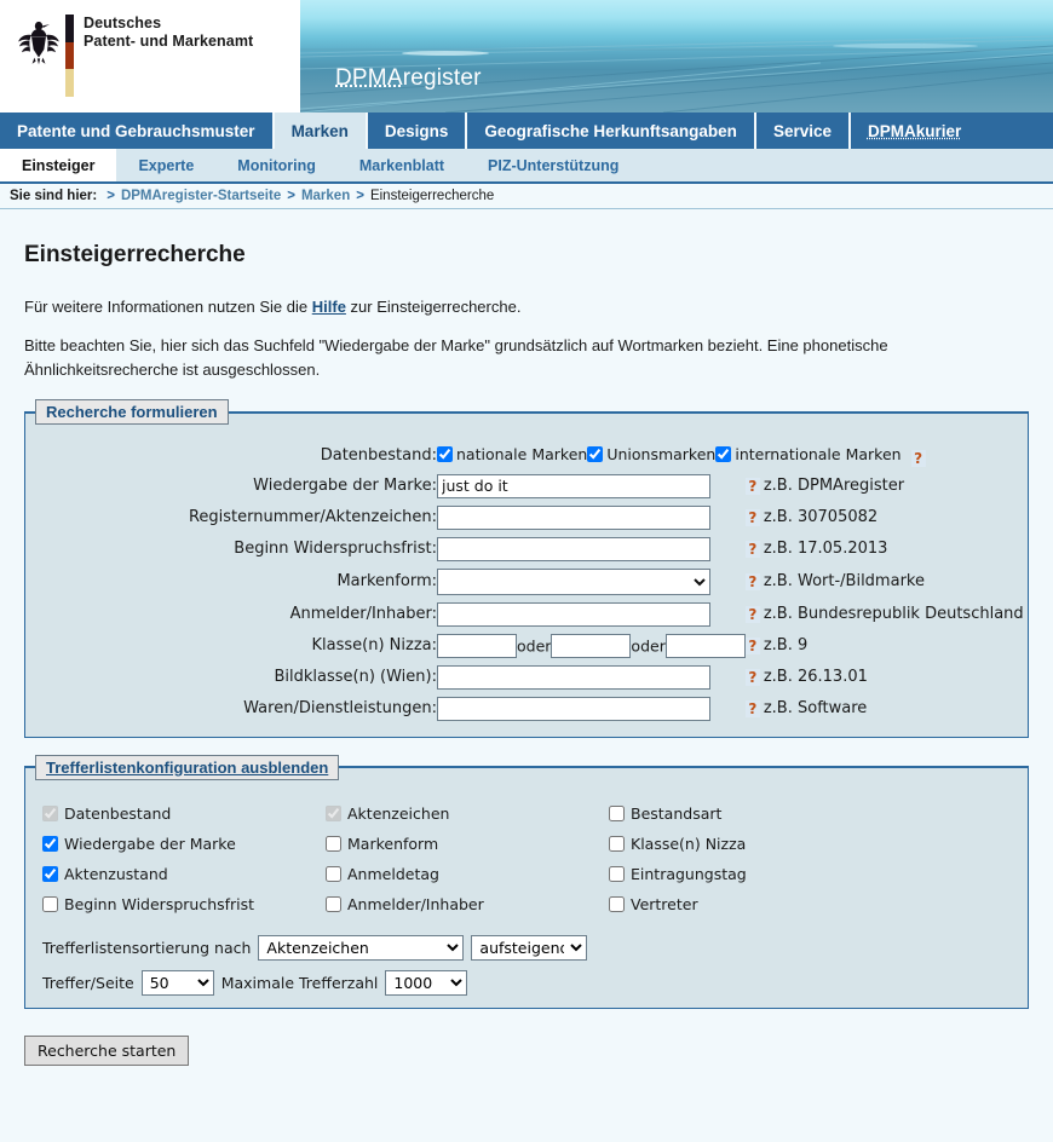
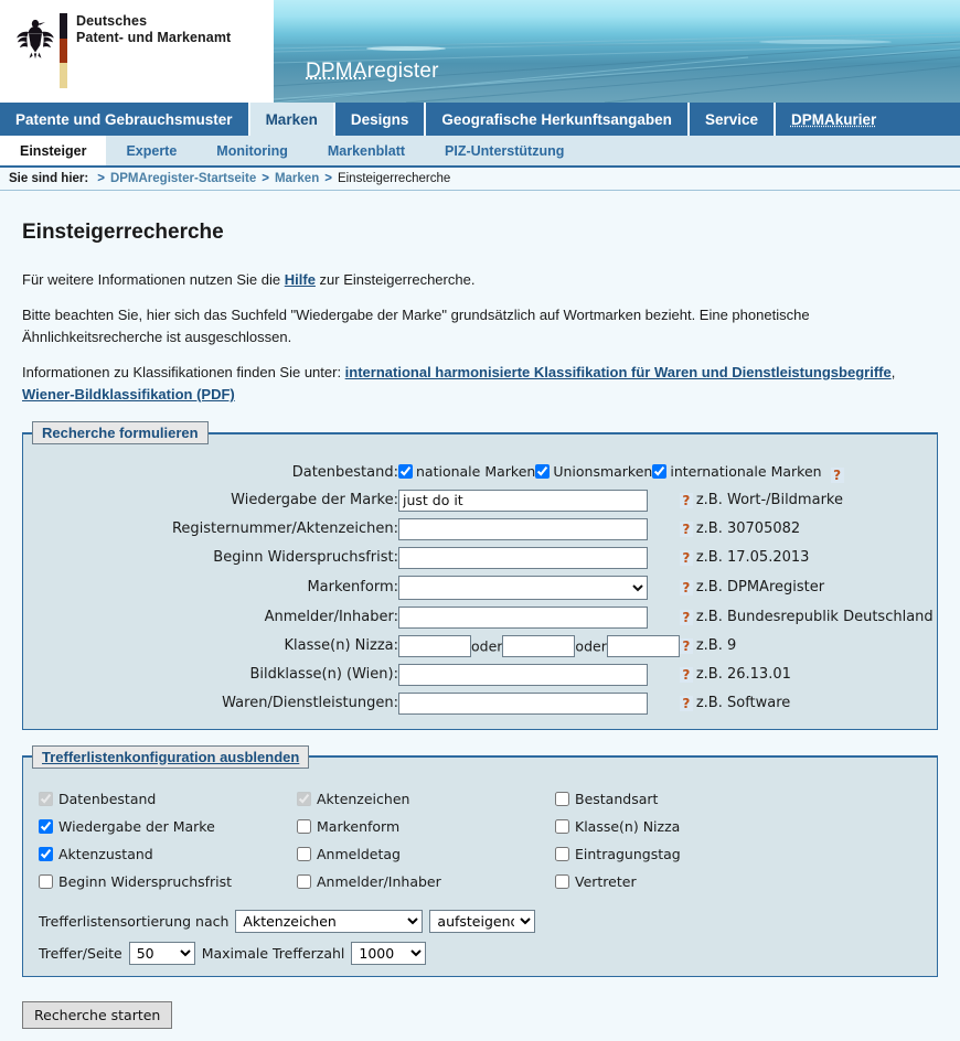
  Deutsches
  Patent- und Markenamt
  DPMAregister
  Patente und Gebrauchsmuster
  Marken
  Designs
  Geografische Herkunftsangaben
  Service
  DPMAkurier
  Einsteiger
  Experte
  Monitoring
  Markenblatt
  PIZ-Unterstützung
  Sie sind hier:
  >
  DPMAregister-Startseite
  >
  Marken
  >
  Einsteigerrecherche
  Einsteigerrecherche
  Für weitere Informationen nutzen Sie die Hilfe zur Einsteigerrecherche.
  Bitte beachten Sie, hier sich das Suchfeld "Wiedergabe der Marke" grundsätzlich auf Wortmarken bezieht. Eine phonetische Ähnlichkeitsrecherche ist ausgeschlossen.
+ Informationen zu Klassifikationen finden Sie unter: international harmonisierte Klassifikation für Waren und Dienstleistungsbegriffe, Wiener-Bildklassifikation (PDF)
  Recherche formulieren
  Datenbestand:	nationale Marken Unionsmarken internationale Marken ?
- Wiedergabe der Marke:	just do it	? z.B. DPMAregister
+ Wiedergabe der Marke:	just do it	? z.B. Wort-/Bildmarke
  Registernummer/Aktenzeichen:		? z.B. 30705082
  Beginn Widerspruchsfrist:		? z.B. 17.05.2013
- Markenform:		? z.B. Wort-/Bildmarke
+ Markenform:		? z.B. DPMAregister
  Anmelder/Inhaber:		? z.B. Bundesrepublik Deutschland
  Klasse(n) Nizza:	oder oder	? z.B. 9
  Bildklasse(n) (Wien):		? z.B. 26.13.01
  Waren/Dienstleistungen:		? z.B. Software
  Trefferlistenkonfiguration ausblenden
  Datenbestand	Aktenzeichen	Bestandsart
  Wiedergabe der Marke	Markenform	Klasse(n) Nizza
  Aktenzustand	Anmeldetag	Eintragungstag
  Beginn Widerspruchsfrist	Anmelder/Inhaber	Vertreter
  Trefferlistensortierung nach
  Aktenzeichen
  aufsteigen
  Treffer/Seite
  50
  Maximale Trefferzahl
  1000
  Recherche starten
